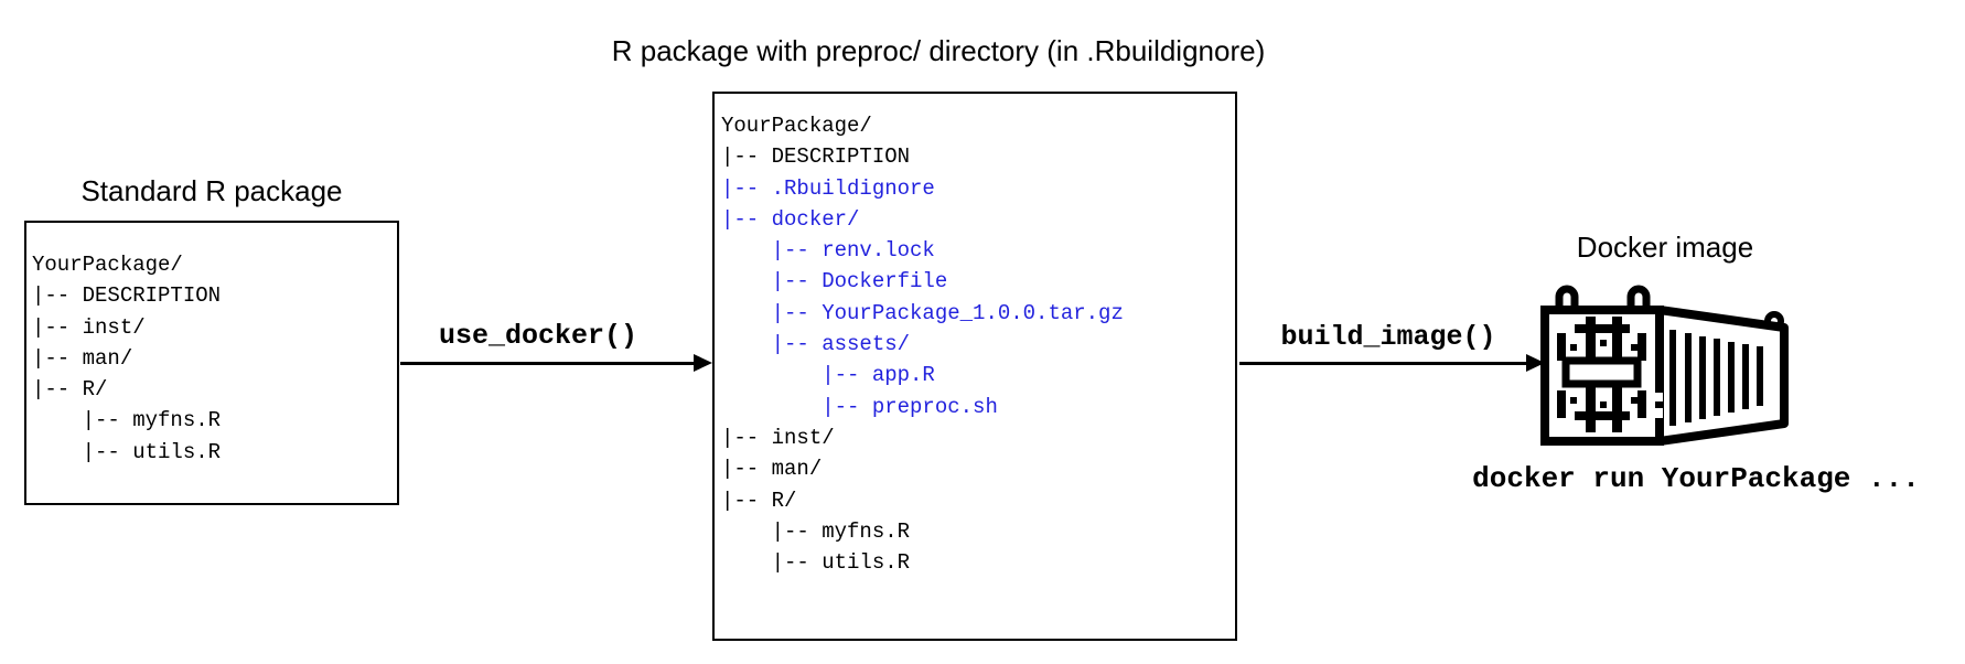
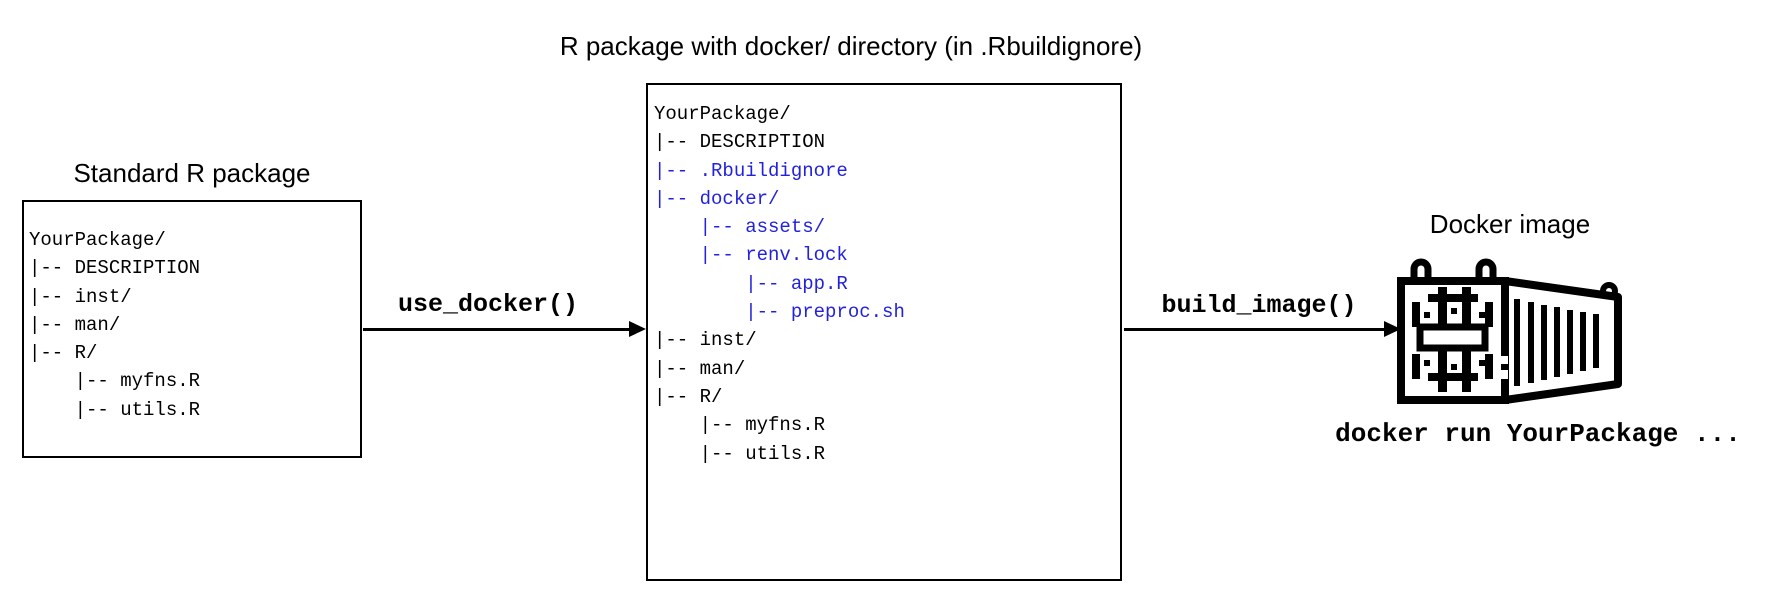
  Standard R package
  YourPackage/
  |-- DESCRIPTION
  |-- inst/
  |-- man/
  |-- R/
  |-- myfns.R
  |-- utils.R
  use_docker()
- R package with preproc/ directory (in .Rbuildignore)
+ R package with docker/ directory (in .Rbuildignore)
  YourPackage/
  |-- DESCRIPTION
  |-- .Rbuildignore
  |-- docker/
- |-- renv.lock
+ |-- assets/
- |-- Dockerfile
- |-- YourPackage_1.0.0.tar.gz
- |-- assets/
+ |-- renv.lock
  |-- app.R
  |-- preproc.sh
  |-- inst/
  |-- man/
  |-- R/
  |-- myfns.R
  |-- utils.R
  build_image()
  Docker image
  docker run YourPackage ...
